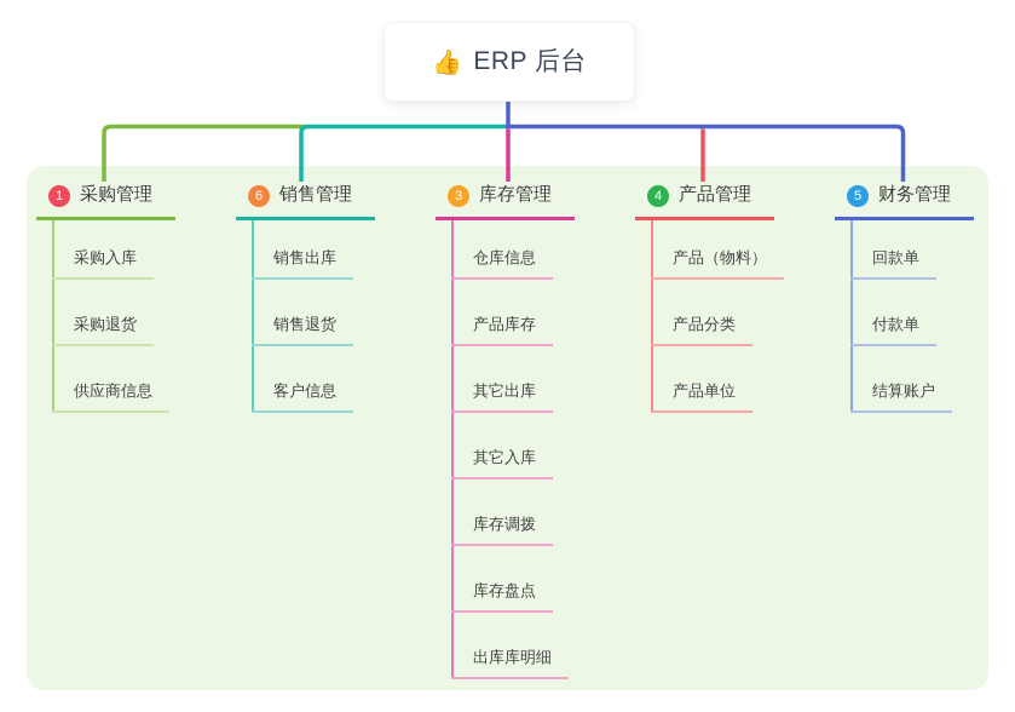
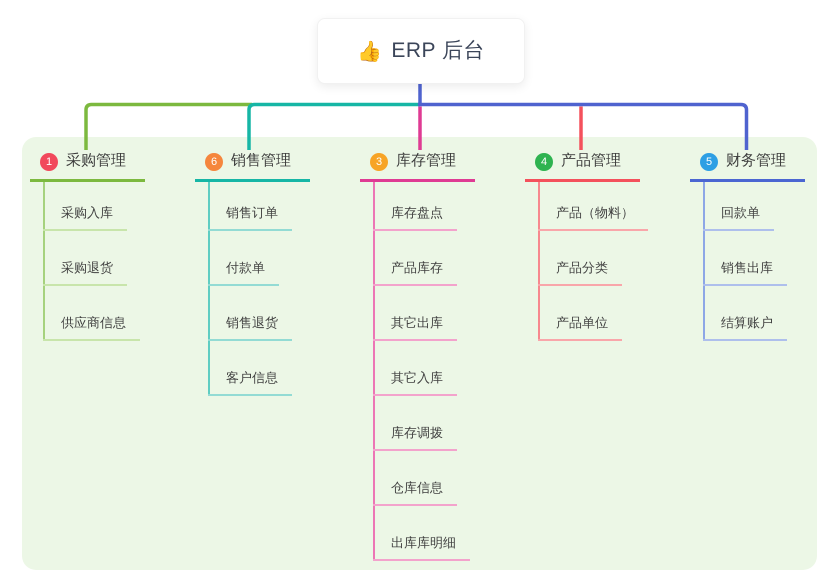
  👍
  ERP 后台
  1
  采购管理
  采购入库
  采购退货
  供应商信息
  6
  销售管理
+ 销售订单
- 销售出库
+ 付款单
  销售退货
  客户信息
  3
  库存管理
- 仓库信息
+ 库存盘点
  产品库存
  其它出库
  其它入库
  库存调拨
- 库存盘点
+ 仓库信息
  出库库明细
  4
  产品管理
  产品（物料）
  产品分类
  产品单位
  5
  财务管理
  回款单
- 付款单
+ 销售出库
  结算账户
